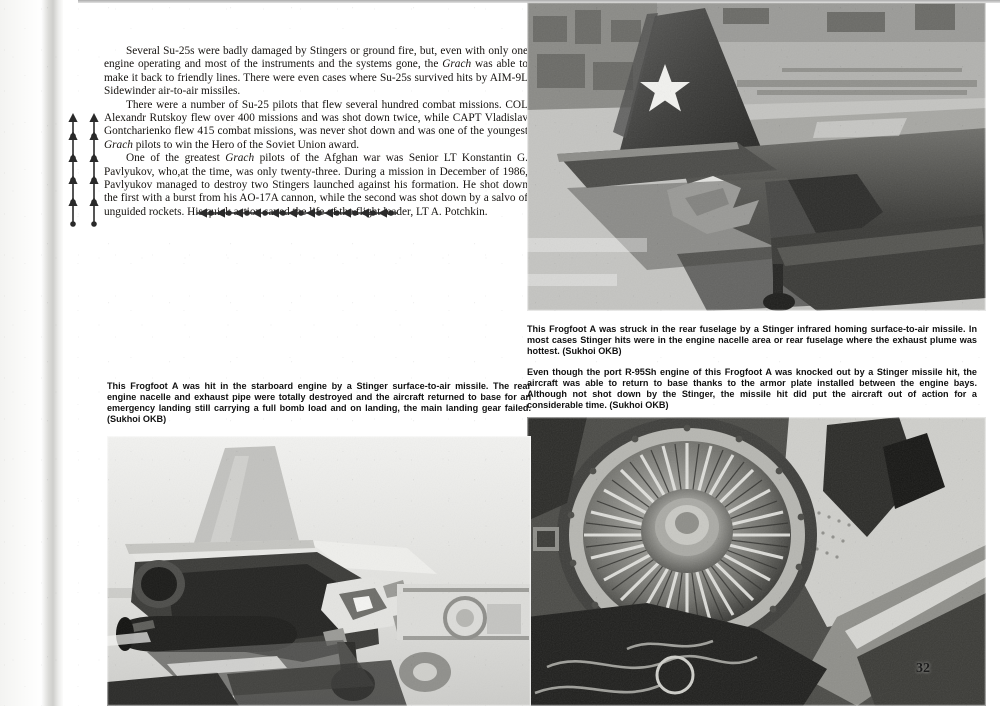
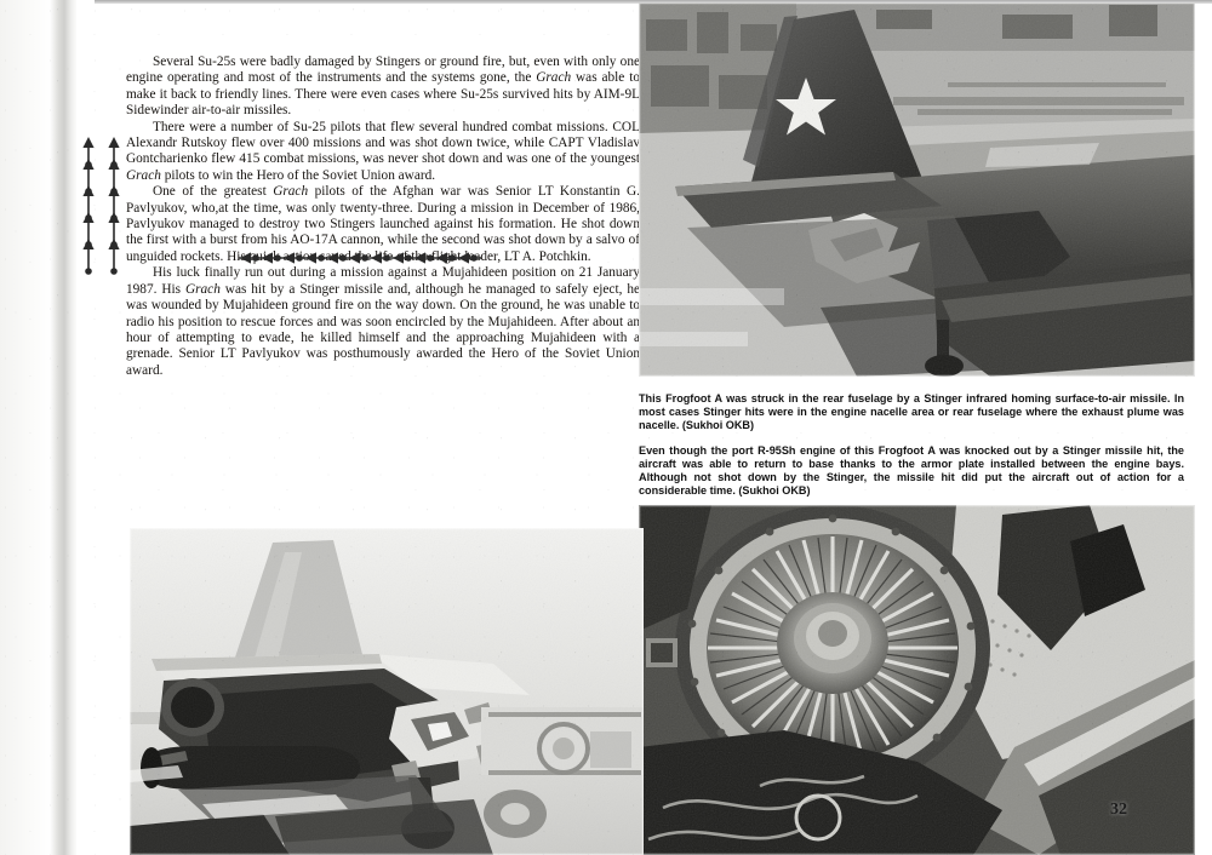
  Several Su-25s were badly damaged by Stingers or ground fire, but, even with only one engine operating and most of the instruments and the systems gone, the Grach was able to make it back to friendly lines. There were even cases where Su-25s survived hits by AIM-9L Sidewinder air-to-air missiles.
  There were a number of Su-25 pilots that flew several hundred combat missions. COL Alexandr Rutskoy flew over 400 missions and was shot down twice, while CAPT Vladislav Gontcharienko flew 415 combat missions, was never shot down and was one of the younges Grach pilots to win the Hero of the Soviet Union award.
  One of the greatest Grach pilots of the Afghan war was Senior LT Konstantin G Pavlyukov, who,at the time, was only twenty-three. During a mission in December of 1986 Pavlyukov managed to destroy two Stingers launched against his formation. He shot down the first with a burst from his AO-17A cannon, while the second was shot down by a salvo o unguided rockets. Hiu aoadee t fltader, LT A. Potchkin.
+ His luck finally run out during a mission against a Mujahideen position on 21 January 1987. His Grach was hit by a Stinger missile and, although he managed to safely eject, he was wounded by Mujahideen ground fire on the way down. On the ground, he was unable to radio his position to rescue forces and was soon encircled by the Mujahideen. After about an hour of attempting to evade, he killed himself and the approaching Mujahideen with a grenade. Senior LT Pavlyukov was posthumously awarded the Hero of the Soviet Union award.
- This Frogfoot A was struck in the rear fuselage by a Stinger infrared homing surface-to-air missile. In most cases Stinger hits were in the engine nacelle area or rear fuselage where the exhaust plume was hottest. (Sukhoi OKB)
+ This Frogfoot A was struck in the rear fuselage by a Stinger infrared homing surface-to-air missile. In most cases Stinger hits were in the engine nacelle area or rear fuselage where the exhaust plume was nacelle. (Sukhoi OKB)
  Even though the port R-95Sh engine of this Frogfoot A was knocked out by a Stinger missile hit, the aircraft was able to return to base thanks to the armor plate installed between the engine bays. Although not shot down by the Stinger, the missile hit did put the aircraft out of action for a considerable time. (Sukhoi OKB)
- This Frogfoot A was hit in the starboard engine by a Stinger surface-to-air missile. The rear engine nacelle and exhaust pipe were totally destroyed and the aircraft returned to base for an emergency landing still carrying a full bomb load and on landing, the main landing gear failed. (Sukhoi OKB)
  32
